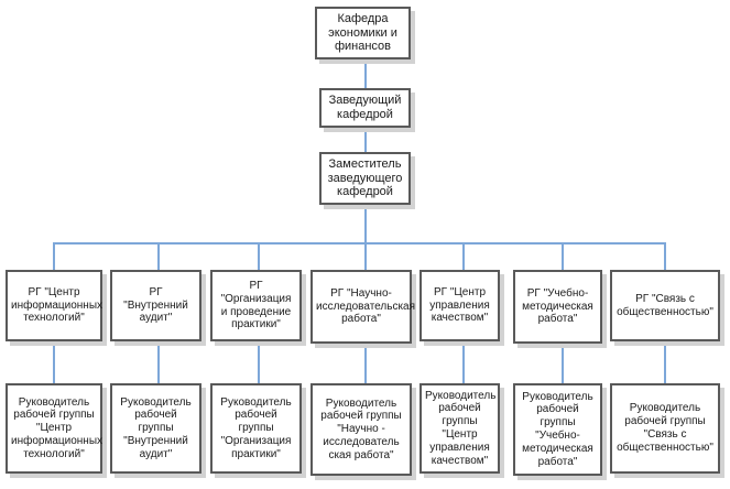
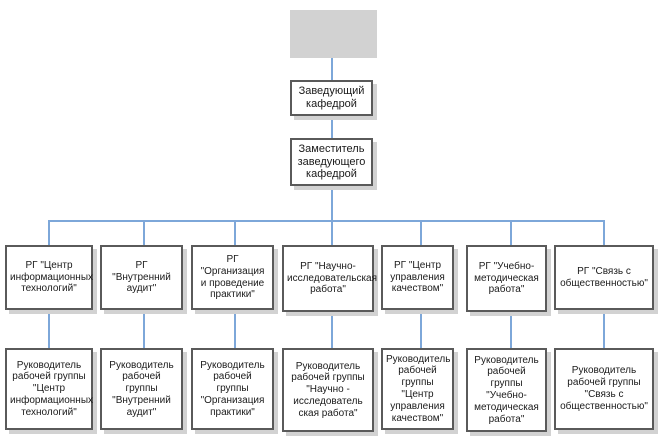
- Кафедра
- экономики и
- финансов
  Заведующий
  кафедрой
  Заместитель
  заведующего
  кафедрой
  РГ "Центр
  информационных
  технологий"
  РГ "Внутренний
  аудит"
  РГ "Организация
  и проведение
  практики"
  РГ "Научно-
  исследовательская
  работа"
  РГ "Центр
  управления
  качеством"
  РГ "Учебно-
  методическая
  работа"
  РГ "Связь с
  общественностью"
  Руководитель
  рабочей группы
  "Центр
  информационных
  технологий"
  Руководитель
  рабочей группы
  "Внутренний
  аудит"
  Руководитель
  рабочей группы
  "Организация
  практики"
  Руководитель
  рабочей группы
  "Научно -
  исследователь
  ская работа"
  Руководитель
  рабочей группы
  "Центр
  управления
  качеством"
  Руководитель
  рабочей группы
  "Учебно-
  методическая
  работа"
  Руководитель
  рабочей группы
  "Связь с
  общественностью"
